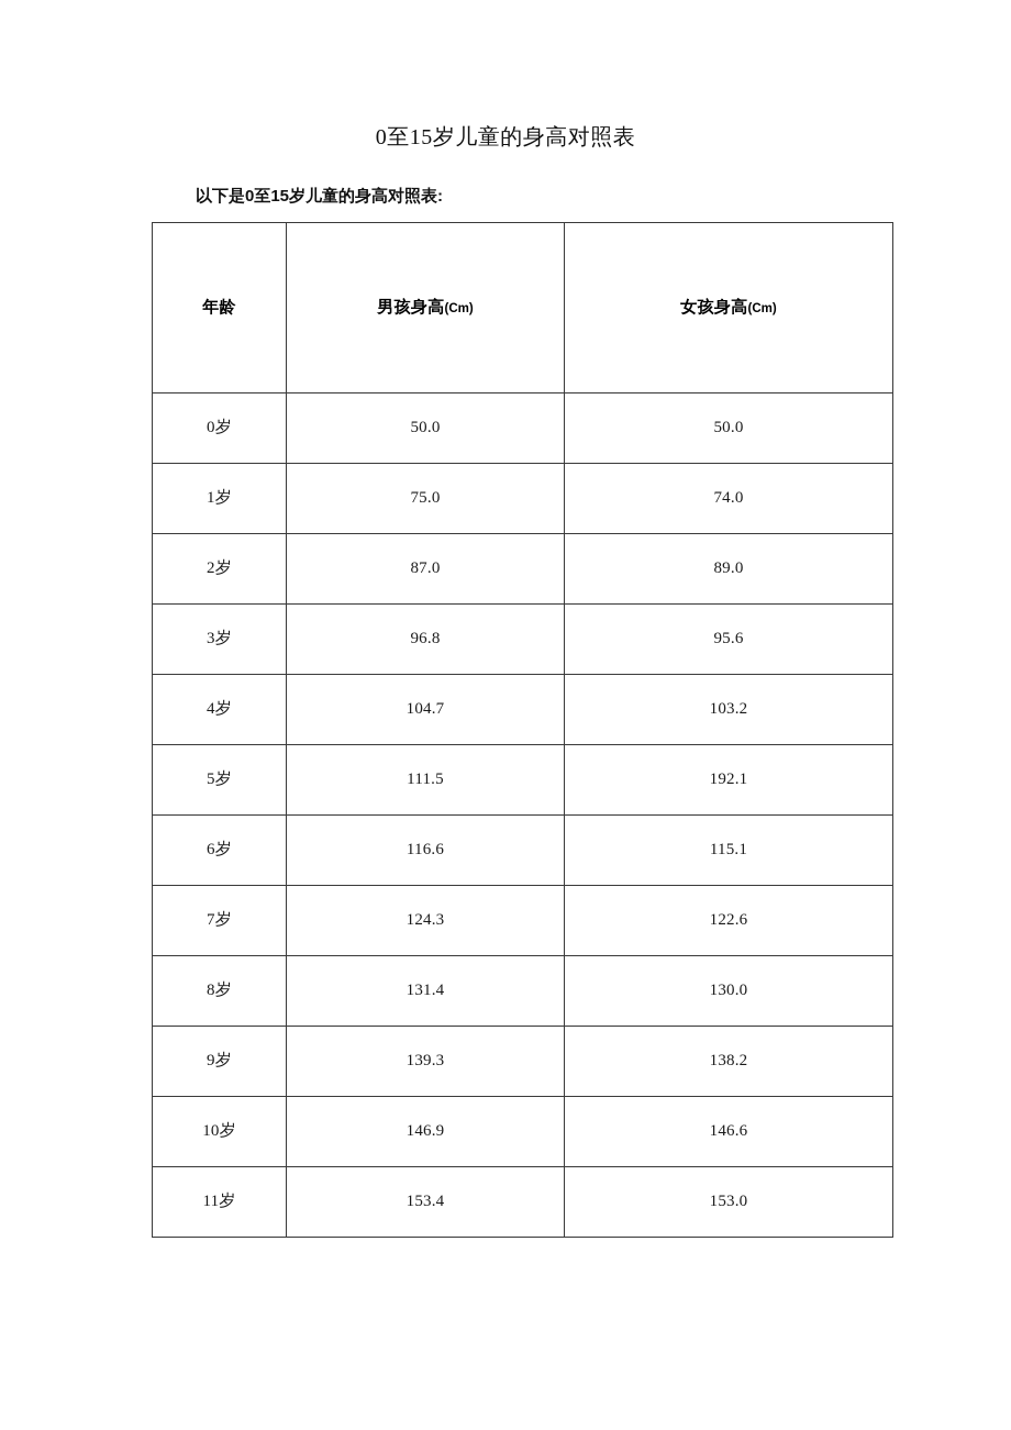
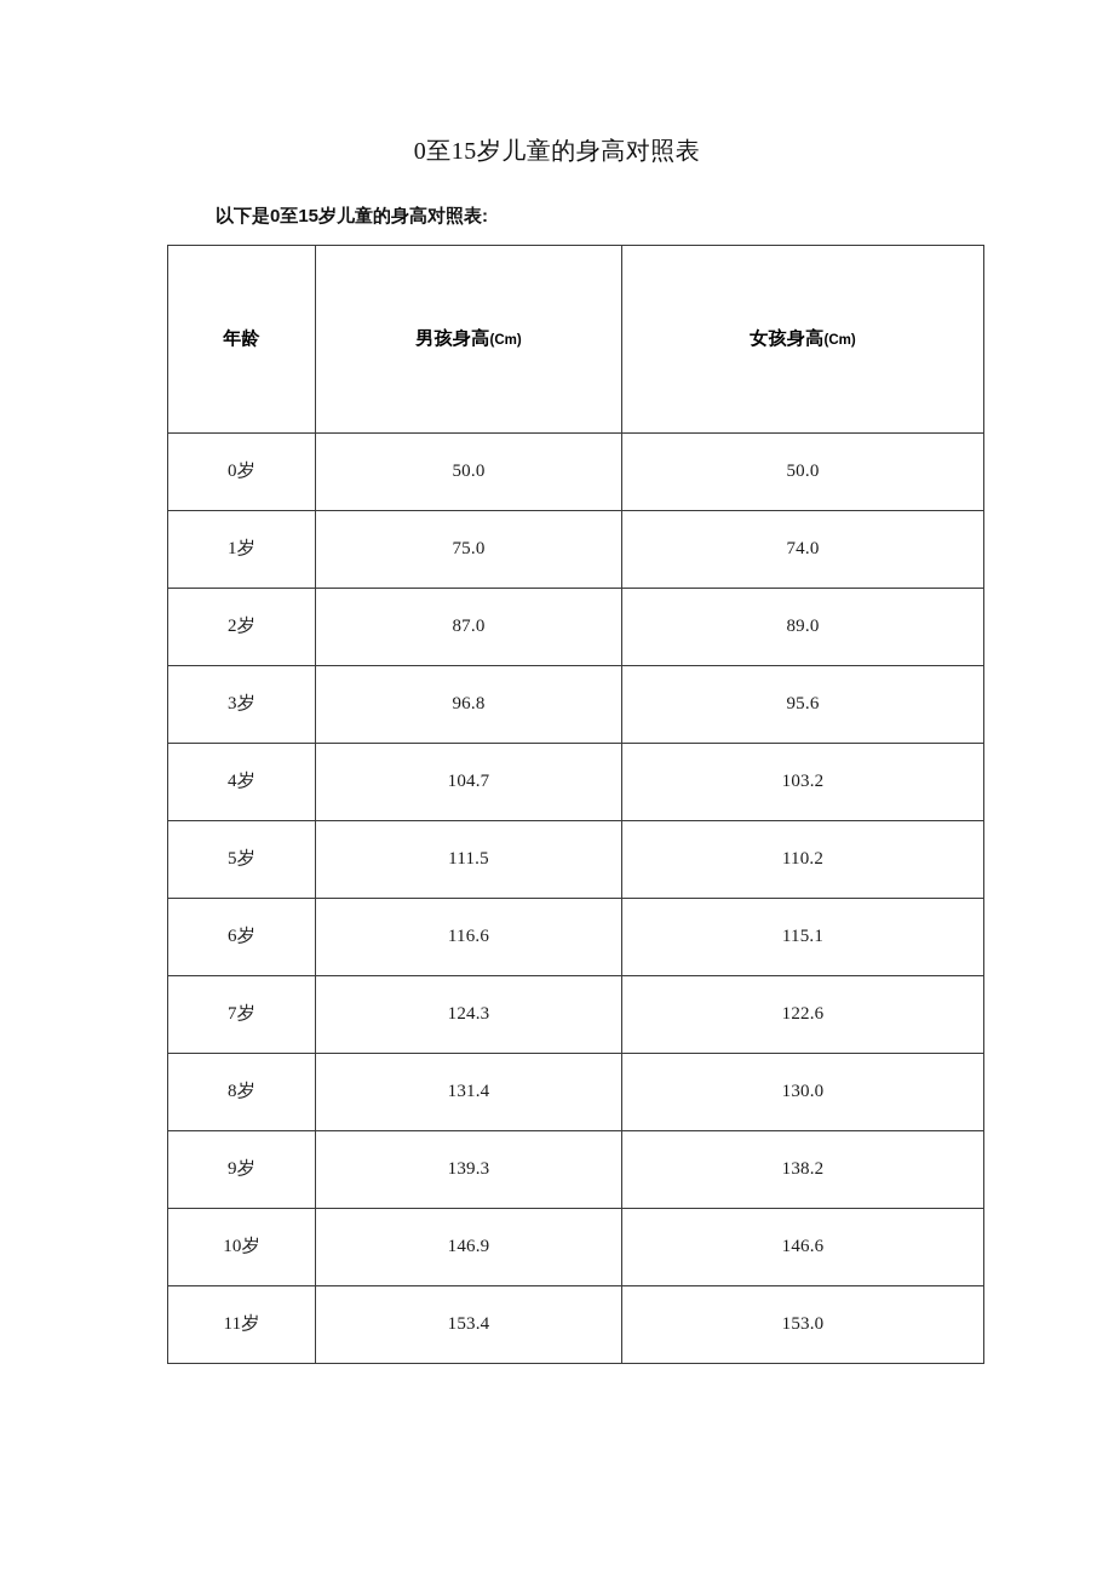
  0至15岁儿童的身高对照表
  以下是0至15岁儿童的身高对照表:
  年龄	男孩身高(Cm)	女孩身高(Cm)
  0岁	50.0	50.0
  1岁	75.0	74.0
  2岁	87.0	89.0
  3岁	96.8	95.6
  4岁	104.7	103.2
- 5岁	111.5	192.1
+ 5岁	111.5	110.2
  6岁	116.6	115.1
  7岁	124.3	122.6
  8岁	131.4	130.0
  9岁	139.3	138.2
  10岁	146.9	146.6
  11岁	153.4	153.0
